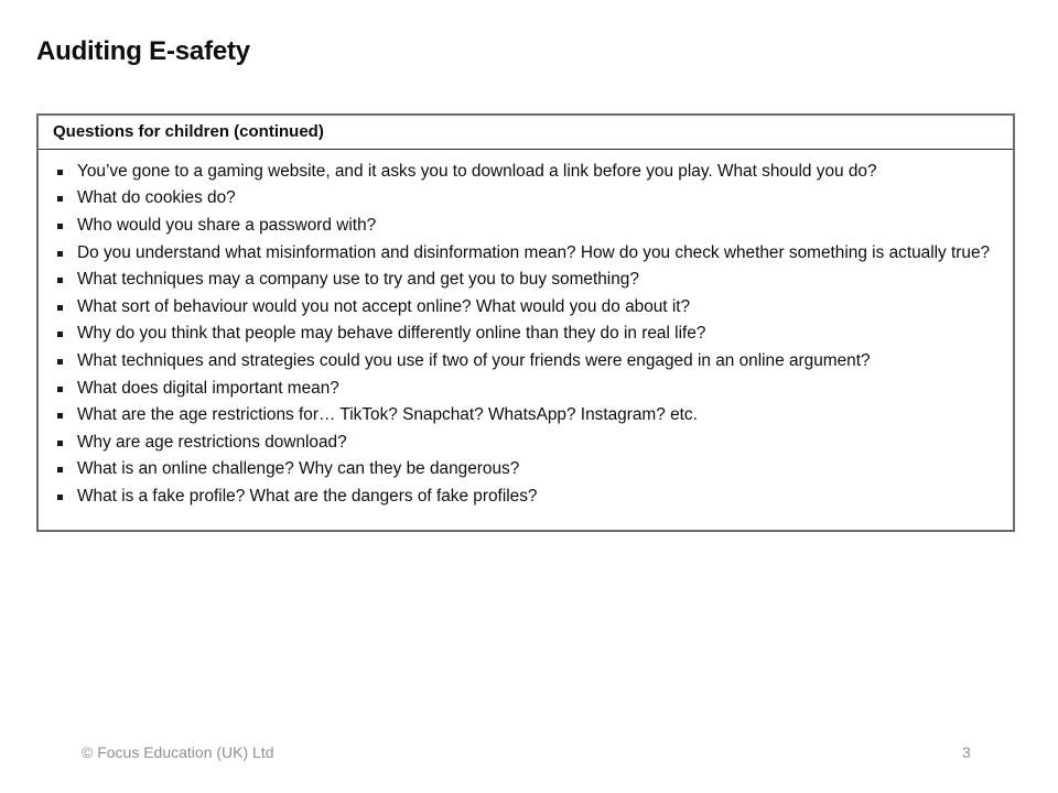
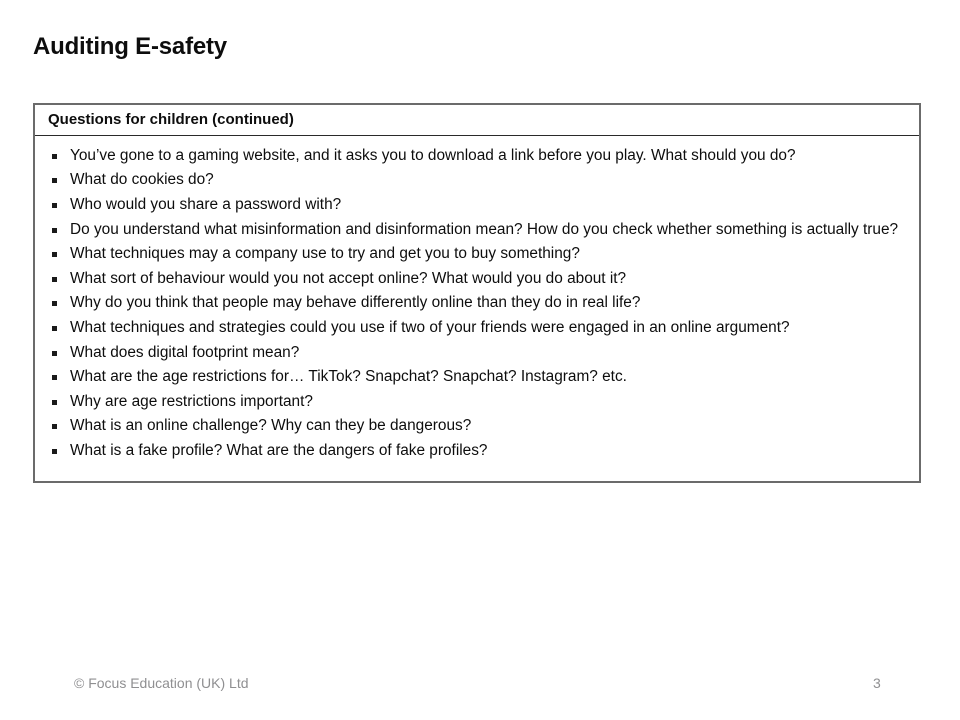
  Auditing E-safety
  Questions for children (continued)
  You’ve gone to a gaming website, and it asks you to download a link before you play. What should you do?
  What do cookies do?
  Who would you share a password with?
  Do you understand what misinformation and disinformation mean? How do you check whether something is actually true?
  What techniques may a company use to try and get you to buy something?
  What sort of behaviour would you not accept online? What would you do about it?
  Why do you think that people may behave differently online than they do in real life?
  What techniques and strategies could you use if two of your friends were engaged in an online argument?
- What does digital important mean?
+ What does digital footprint mean?
- What are the age restrictions for… TikTok? Snapchat? WhatsApp? Instagram? etc.
+ What are the age restrictions for… TikTok? Snapchat? Snapchat? Instagram? etc.
- Why are age restrictions download?
+ Why are age restrictions important?
  What is an online challenge? Why can they be dangerous?
  What is a fake profile? What are the dangers of fake profiles?
  © Focus Education (UK) Ltd
  3
